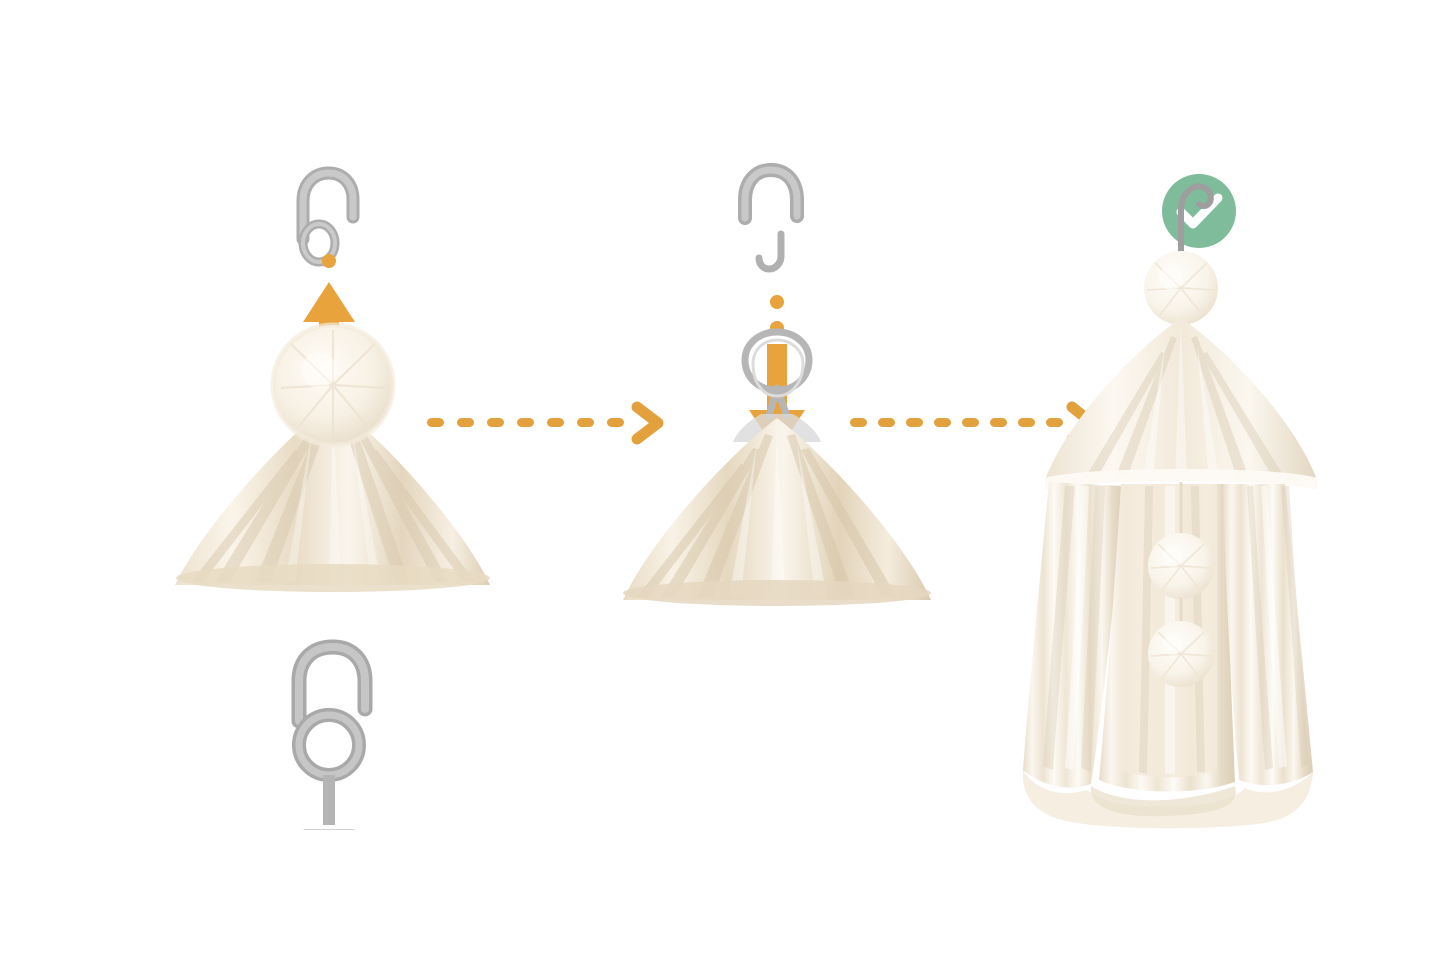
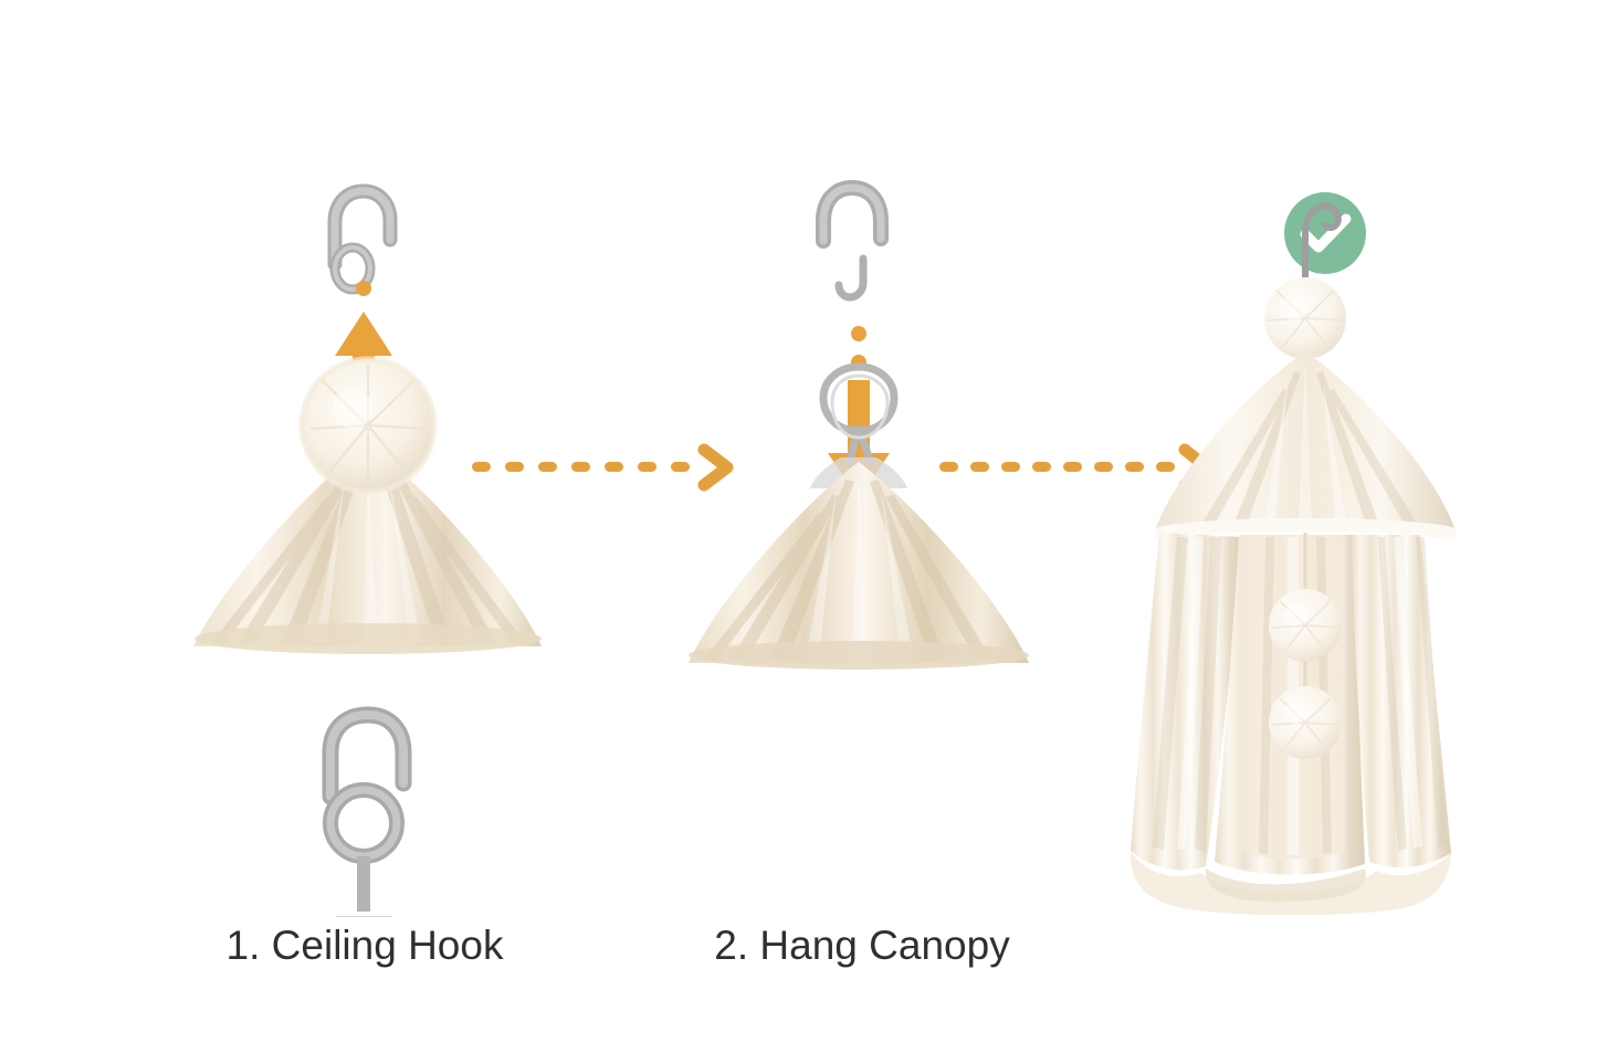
+ 1. Ceiling Hook
+ 2. Hang Canopy
